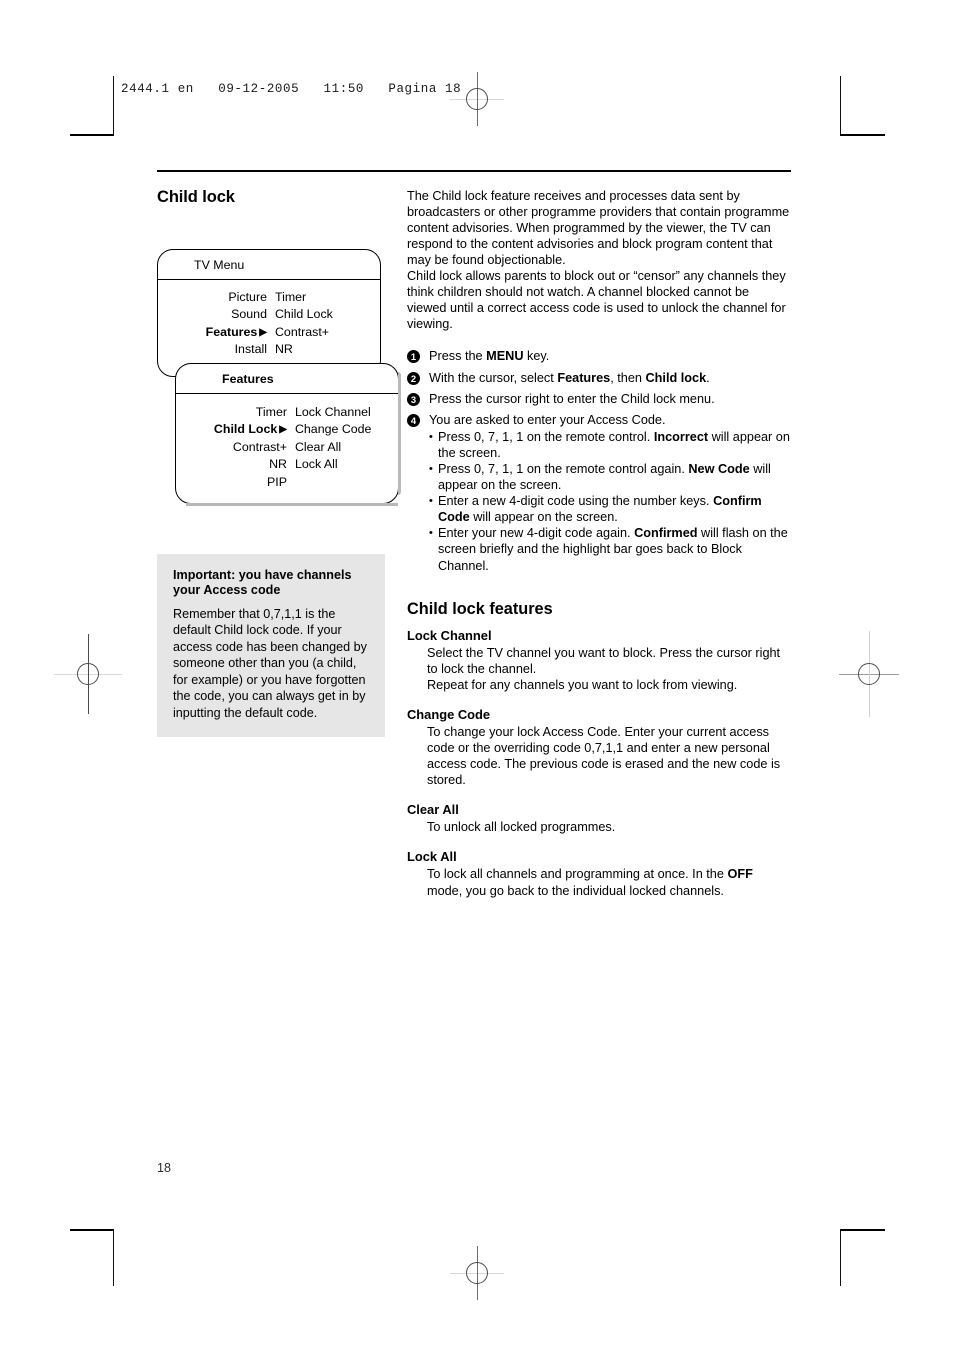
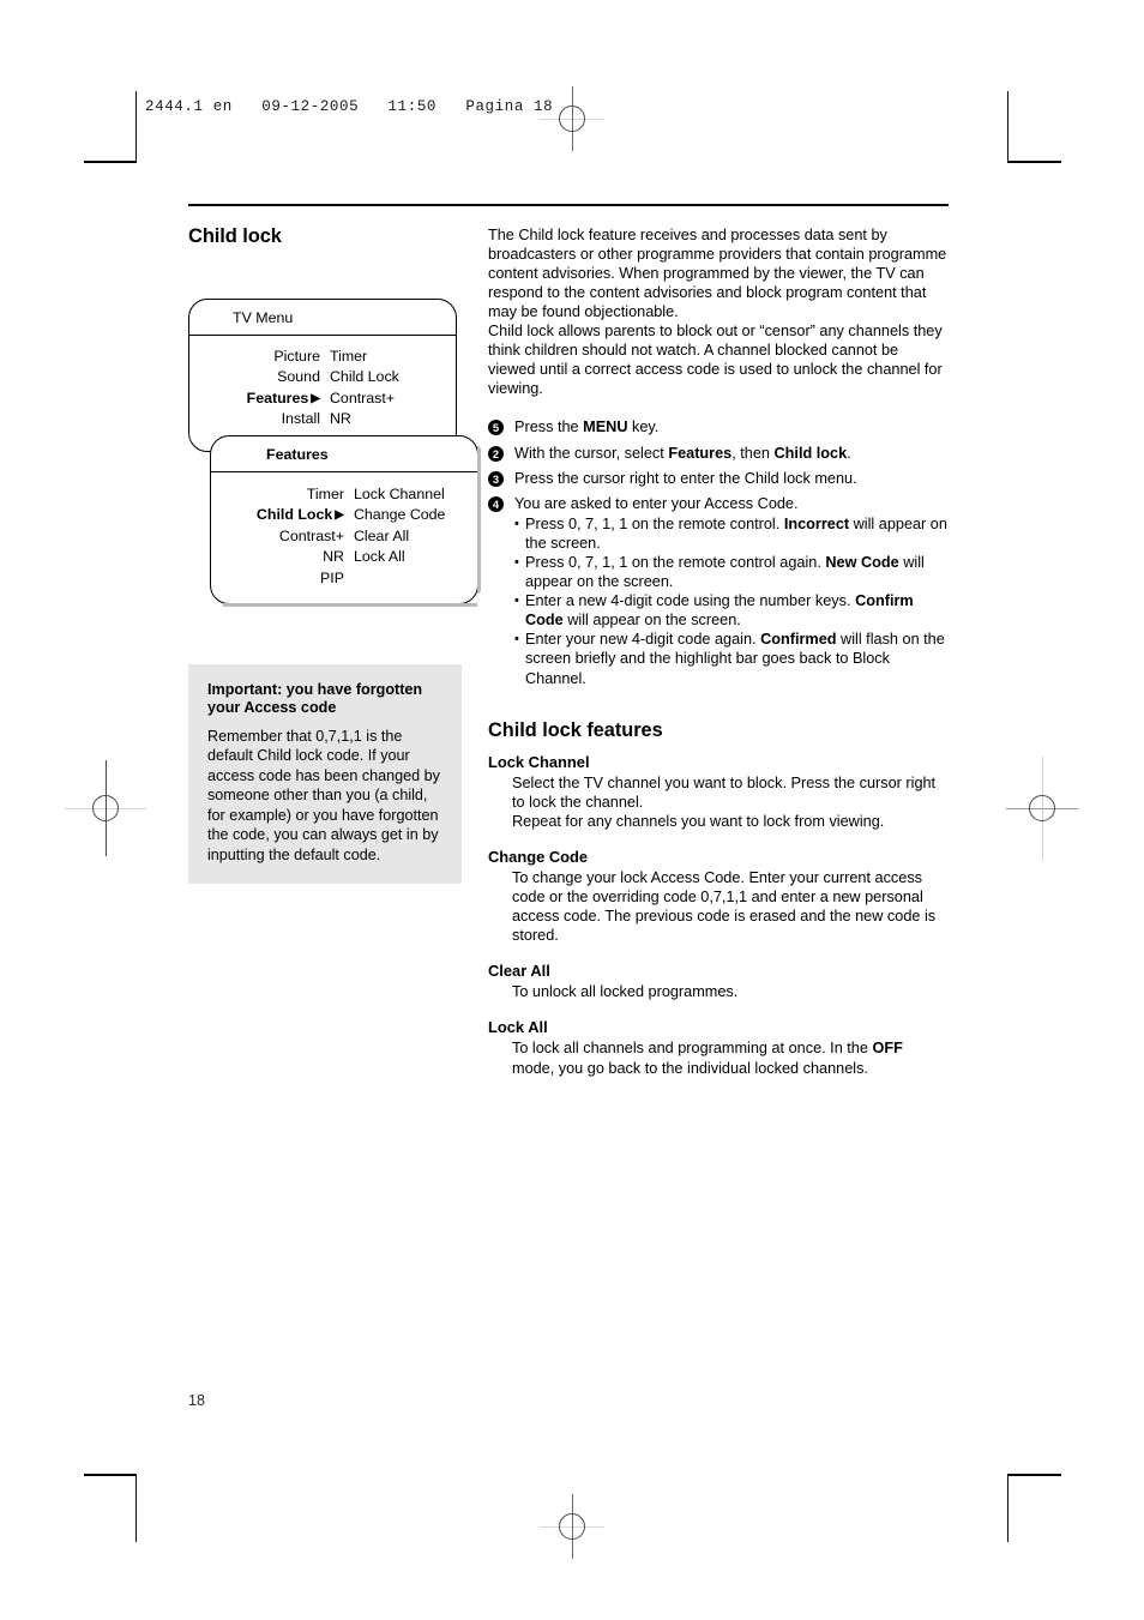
  2444.1 en 09-12-2005 11:50 Pagina 18
  Child lock
  TV Menu
  Picture
  Sound
  Features ▶
  Install
  Timer
  Child Lock
  Contrast+
  NR
  Features
  Timer
  Child Lock ▶
  Contrast+
  NR
  PIP
  Lock Channel
  Change Code
  Clear All
  Lock All
- Important: you have channels your Access code
+ Important: you have forgotten your Access code
  Remember that 0,7,1,1 is the default Child lock code. If your access code has been changed by someone other than you (a child, for example) or you have forgotten the code, you can always get in by inputting the default code.
  The Child lock feature receives and processes data sent by broadcasters or other programme providers that contain programme content advisories. When programmed by the viewer, the TV can respond to the content advisories and block program content that may be found objectionable.
  Child lock allows parents to block out or “censor” any channels they think children should not watch. A channel blocked cannot be viewed until a correct access code is used to unlock the channel for viewing.
- 1
+ 5
  Press the MENU key.
  2
  With the cursor, select Features, then Child lock.
  3
  Press the cursor right to enter the Child lock menu.
  4
  You are asked to enter your Access Code.
  Press 0, 7, 1, 1 on the remote control. Incorrect will appear on the screen.
  Press 0, 7, 1, 1 on the remote control again. New Code will appear on the screen.
  Enter a new 4-digit code using the number keys. Confirm Code will appear on the screen.
  Enter your new 4-digit code again. Confirmed will flash on the screen briefly and the highlight bar goes back to Block Channel.
  Child lock features
  Lock Channel
  Select the TV channel you want to block. Press the cursor right to lock the channel.
  Repeat for any channels you want to lock from viewing.
  Change Code
  To change your lock Access Code. Enter your current access code or the overriding code 0,7,1,1 and enter a new personal access code. The previous code is erased and the new code is stored.
  Clear All
  To unlock all locked programmes.
  Lock All
  To lock all channels and programming at once. In the OFF mode, you go back to the individual locked channels.
  18
